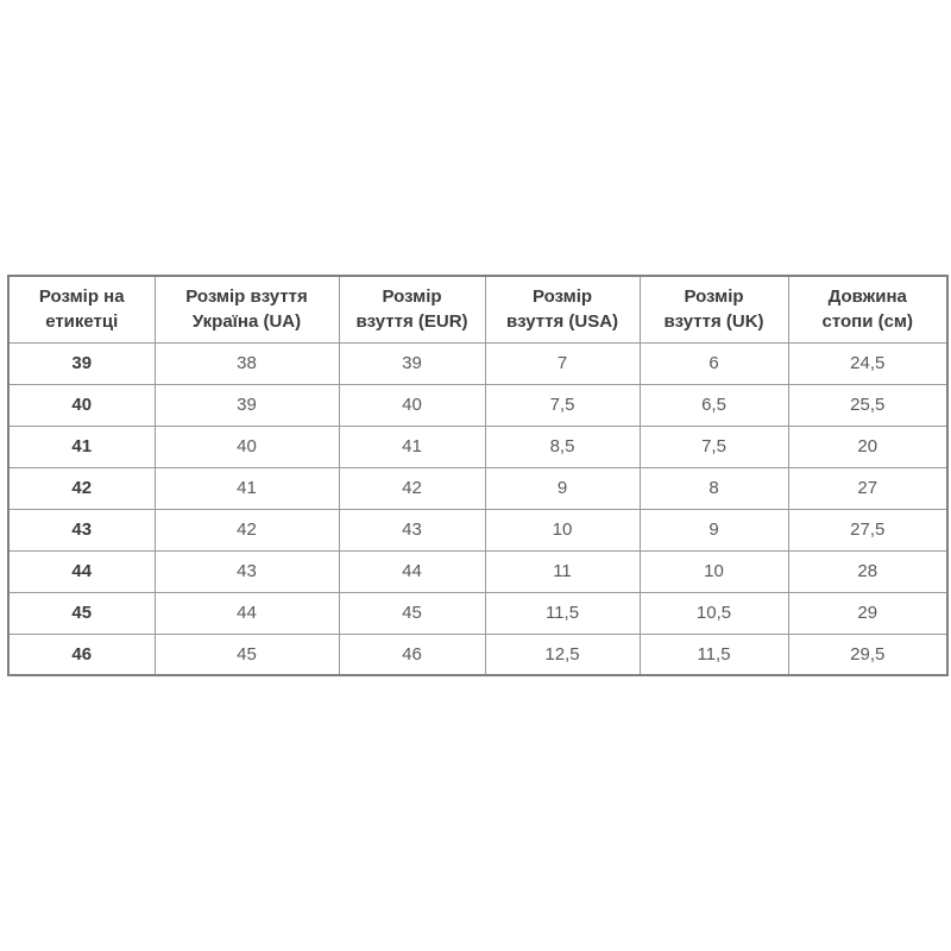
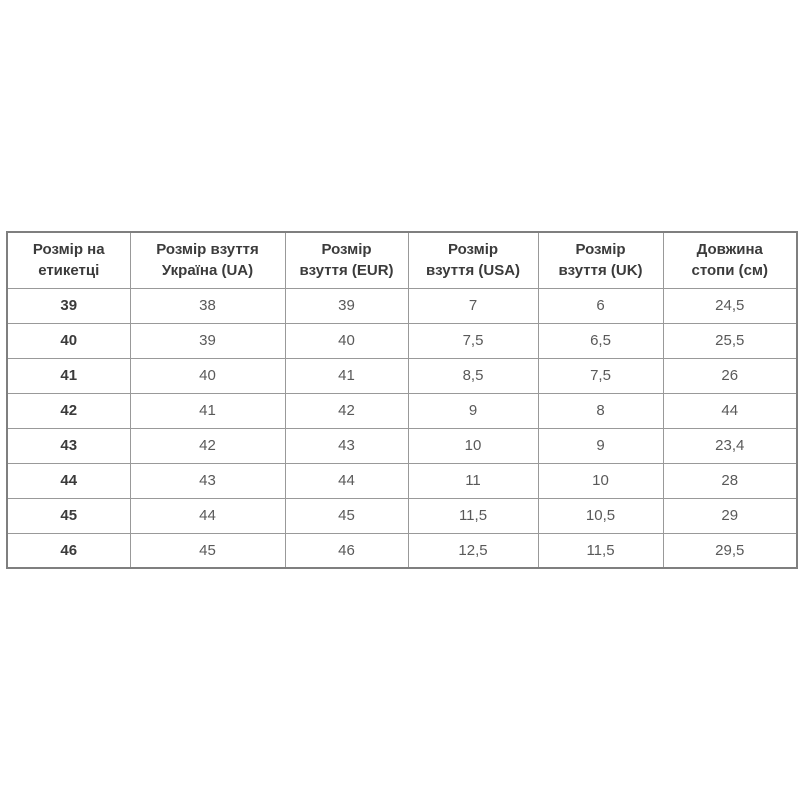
  Розмір на етикетці	Розмір взуття Україна (UA)	Розмір взуття (EUR)	Розмір взуття (USA)	Розмір взуття (UK)	Довжина стопи (см)
  39	38	39	7	6	24,5
  40	39	40	7,5	6,5	25,5
- 41	40	41	8,5	7,5	20
+ 41	40	41	8,5	7,5	26
- 42	41	42	9	8	27
+ 42	41	42	9	8	44
- 43	42	43	10	9	27,5
+ 43	42	43	10	9	23,4
  44	43	44	11	10	28
  45	44	45	11,5	10,5	29
  46	45	46	12,5	11,5	29,5
